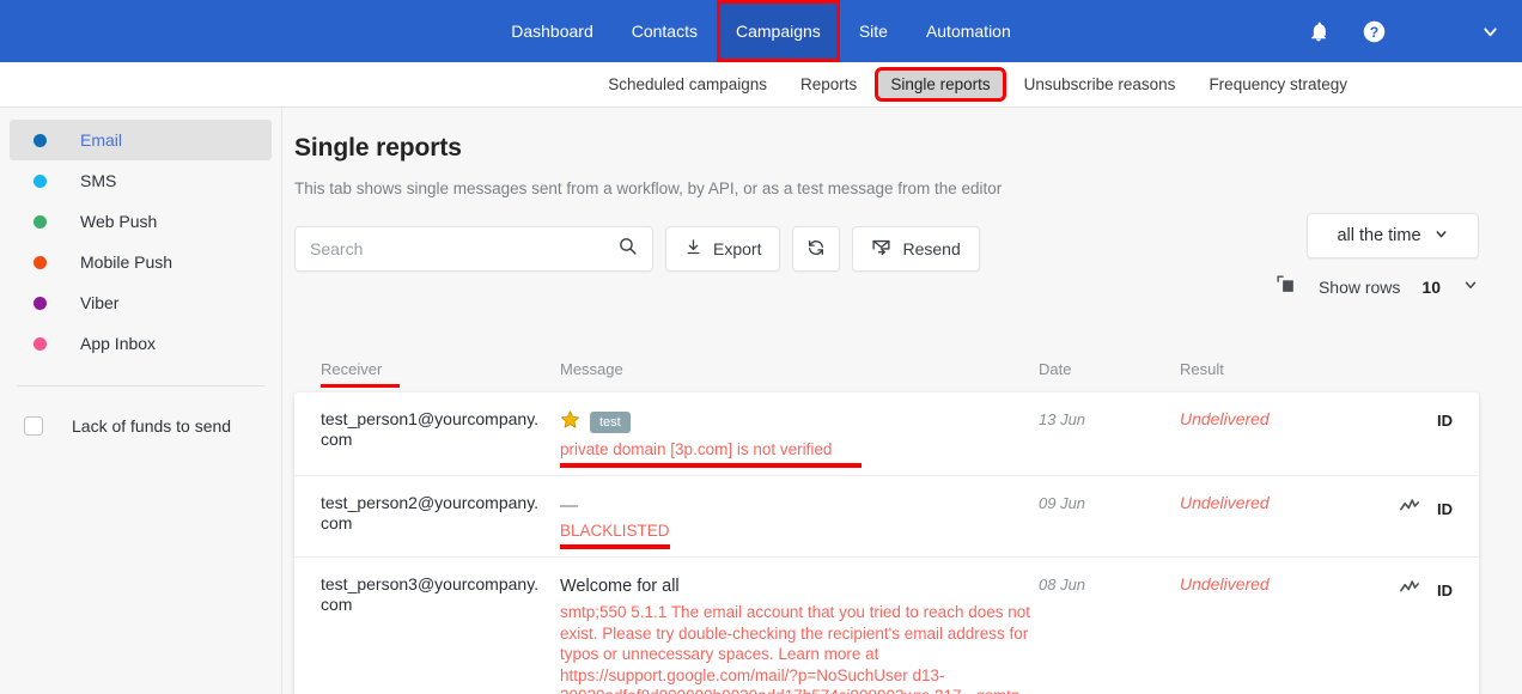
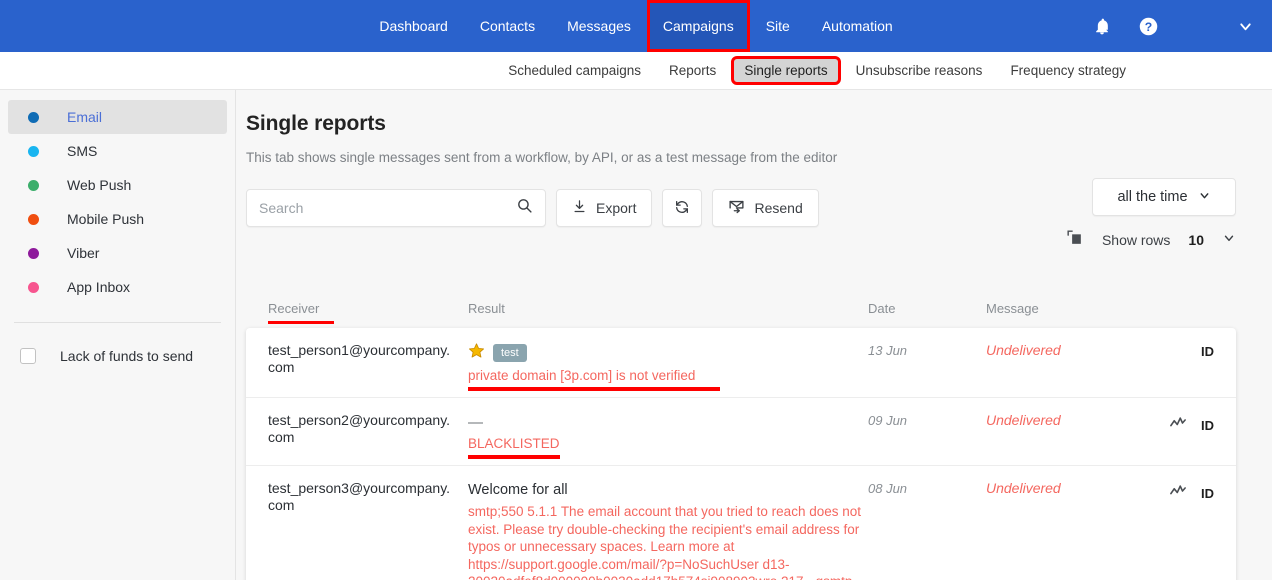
  Dashboard
  Contacts
+ Messages
  Campaigns
  Site
  Automation
  ?
  Scheduled campaigns
  Reports
  Single reports
  Unsubscribe reasons
  Frequency strategy
  Email
  SMS
  Web Push
  Mobile Push
  Viber
  App Inbox
  Lack of funds to send
  Single reports
  This tab shows single messages sent from a workflow, by API, or as a test message from the editor
  Search
  Export
  Resend
  all the time
  Show rows
  10
  Receiver
- Message
+ Result
  Date
- Result
+ Message
  test_person1@yourcompany.com
  test
  private domain [3p.com] is not verified
  13 Jun
  Undelivered
  ID
  test_person2@yourcompany.com
  —
  BLACKLISTED
  09 Jun
  Undelivered
  ID
  test_person3@yourcompany.com
  Welcome for all
  smtp;550 5.1.1 The email account that you tried to reach does not exist. Please try double-checking the recipient's email address for typos or unnecessary spaces. Learn more at https://support.google.com/mail/?p=NoSuchUser d13-
  08 Jun
  Undelivered
  ID
